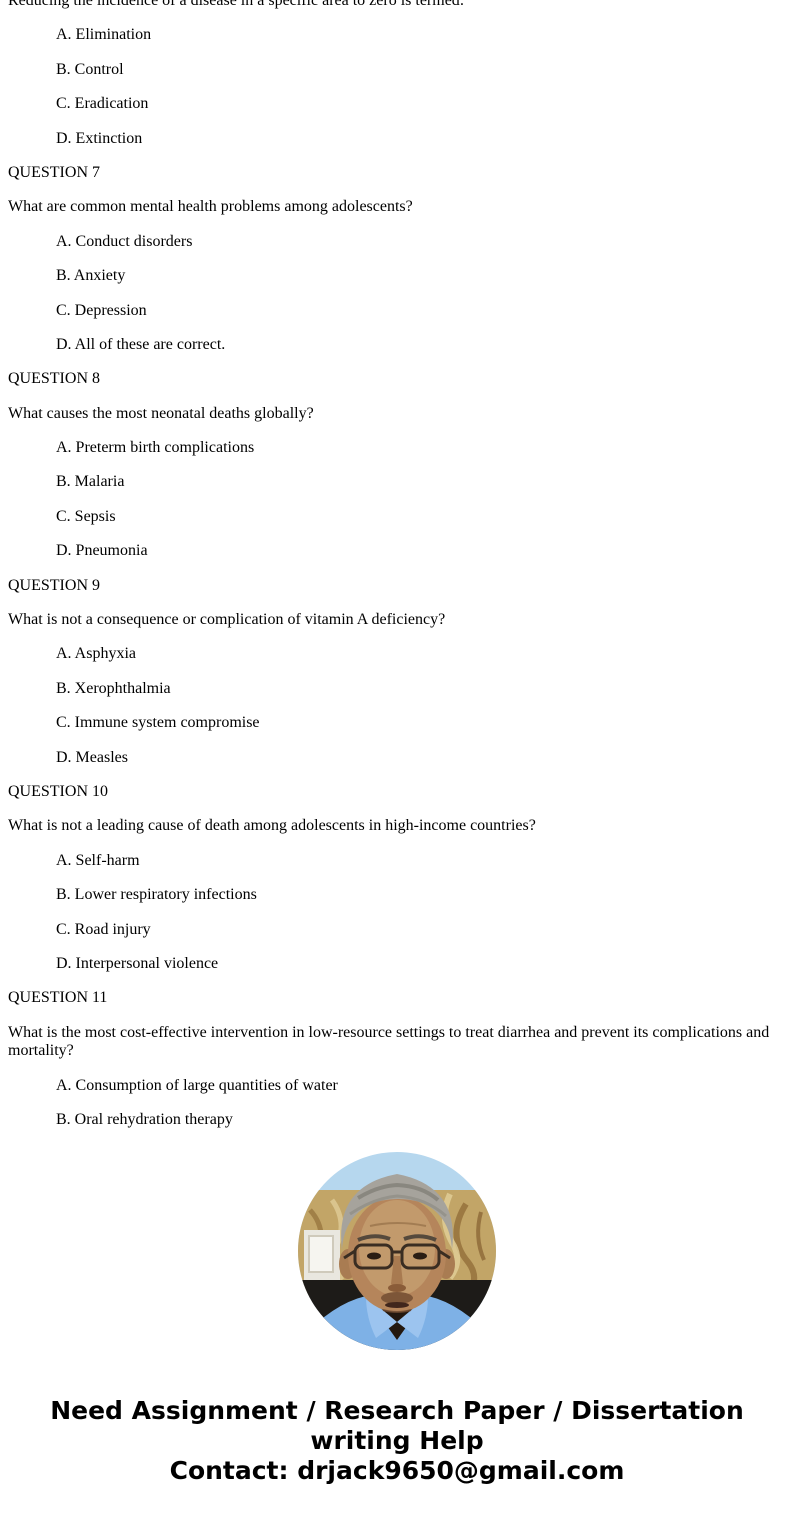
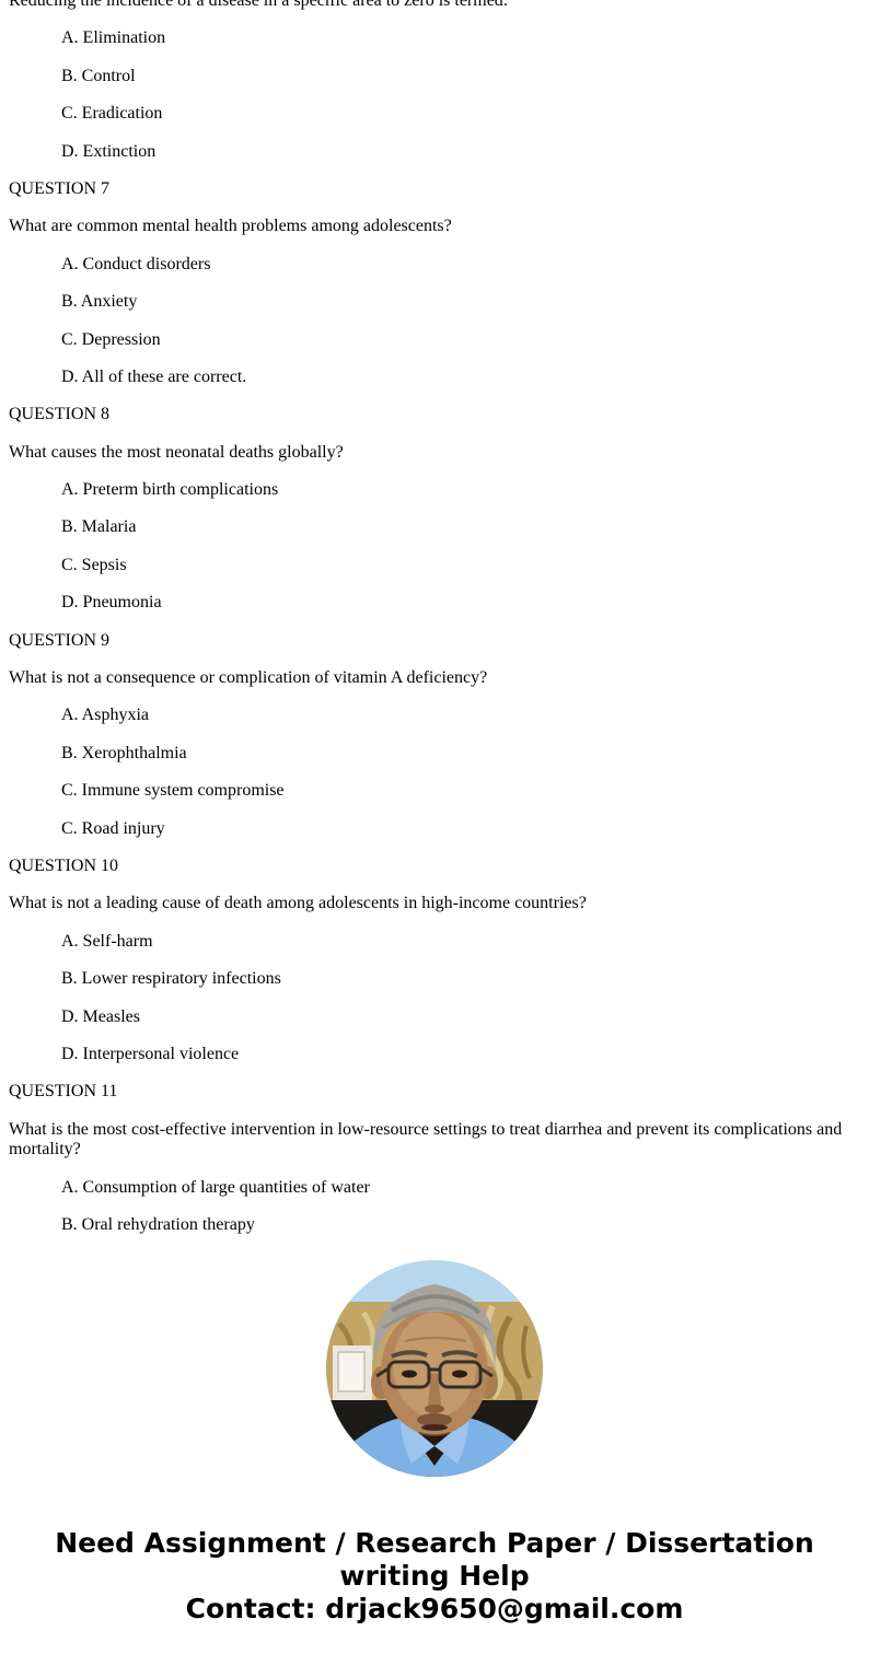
  Reducing the incidence of a disease in a specific area to zero is termed:
  A. Elimination
  B. Control
  C. Eradication
  D. Extinction
  QUESTION 7
  What are common mental health problems among adolescents?
  A. Conduct disorders
  B. Anxiety
  C. Depression
  D. All of these are correct.
  QUESTION 8
  What causes the most neonatal deaths globally?
  A. Preterm birth complications
  B. Malaria
  C. Sepsis
  D. Pneumonia
  QUESTION 9
  What is not a consequence or complication of vitamin A deficiency?
  A. Asphyxia
  B. Xerophthalmia
  C. Immune system compromise
- D. Measles
+ C. Road injury
  QUESTION 10
  What is not a leading cause of death among adolescents in high-income countries?
  A. Self-harm
  B. Lower respiratory infections
- C. Road injury
+ D. Measles
  D. Interpersonal violence
  QUESTION 11
  What is the most cost-effective intervention in low-resource settings to treat diarrhea and prevent its complications and mortality?
  A. Consumption of large quantities of water
  B. Oral rehydration therapy
  Need Assignment / Research Paper / Dissertation
  writing Help
  Contact: drjack9650@gmail.com
